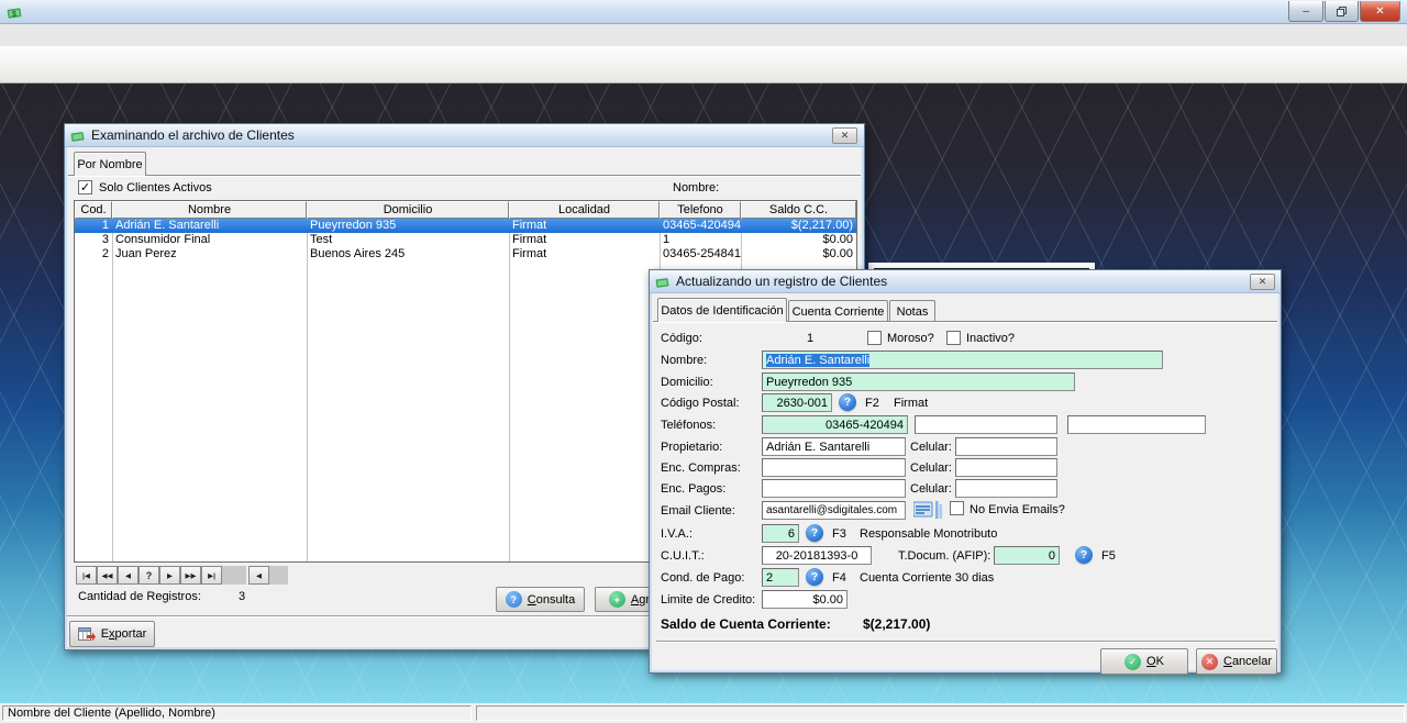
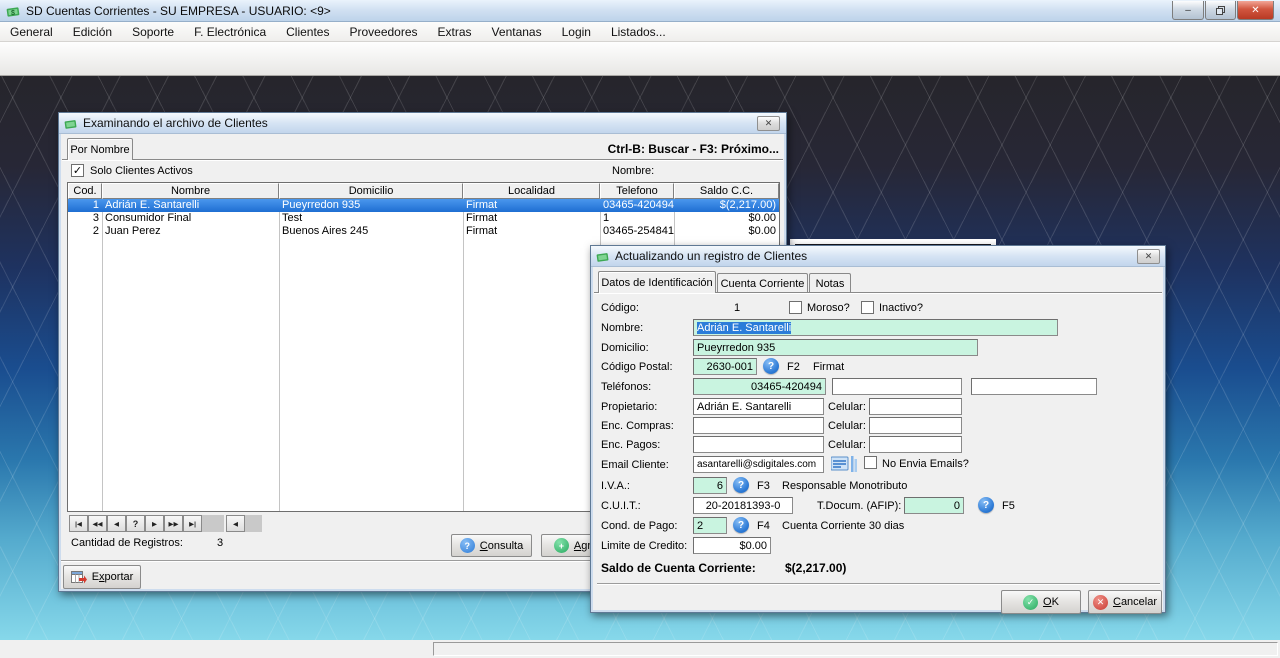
+ SD Cuentas Corrientes - SU EMPRESA - USUARIO: <9>
  –
  ✕
+ General
+ Edición
+ Soporte
+ F. Electrónica
+ Clientes
+ Proveedores
+ Extras
+ Ventanas
+ Login
+ Listados...
  Examinando el archivo de Clientes
  ✕
  Por Nombre
+ Ctrl-B: Buscar - F3: Próximo...
  ✓
  Solo Clientes Activos
  Nombre:
  Cod.
  Nombre
  Domicilio
  Localidad
  Telefono
  Saldo C.C.
  1
  Adrián E. Santarelli
  Pueyrredon 935
  Firmat
  03465-420494
  $(2,217.00)
  3
  Consumidor Final
  Test
  Firmat
  1
  $0.00
  2
  Juan Perez
  Buenos Aires 245
  Firmat
  03465-254841
  $0.00
  ?
  Cantidad de Registros:
  3
  ?
  Consulta
  +
  Exportar
  Actualizando un registro de Clientes
  ✕
  Datos de Identificación
  Cuenta Corriente
  Notas
  Código:
  1
  Moroso?
  Inactivo?
  Nombre:
  Adrián E. Santarelli
  Domicilio:
  Pueyrredon 935
  Código Postal:
  2630-001
  ?
  F2
  Firmat
  Teléfonos:
  03465-420494
  Propietario:
  Adrián E. Santarelli
  Celular:
  Enc. Compras:
  Celular:
  Enc. Pagos:
  Celular:
  Email Cliente:
  asantarelli@sdigitales.com
  No Envia Emails?
  I.V.A.:
  6
  ?
  F3
  Responsable Monotributo
  C.U.I.T.:
  20-20181393-0
  T.Docum. (AFIP):
  0
  ?
  F5
  Cond. de Pago:
  2
  ?
  F4
  Cuenta Corriente 30 dias
  Limite de Credito:
  $0.00
  Saldo de Cuenta Corriente:
  $(2,217.00)
  ✓
  OK
  ✕
  Cancelar
- Nombre del Cliente (Apellido, Nombre)
